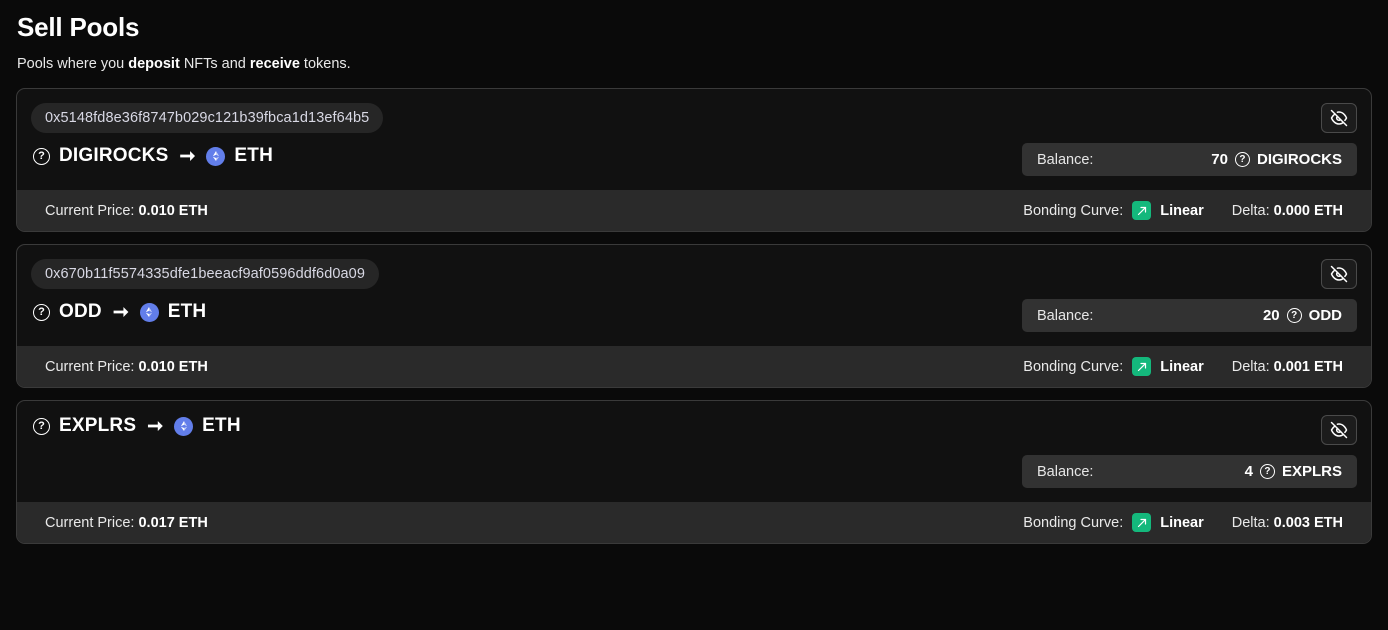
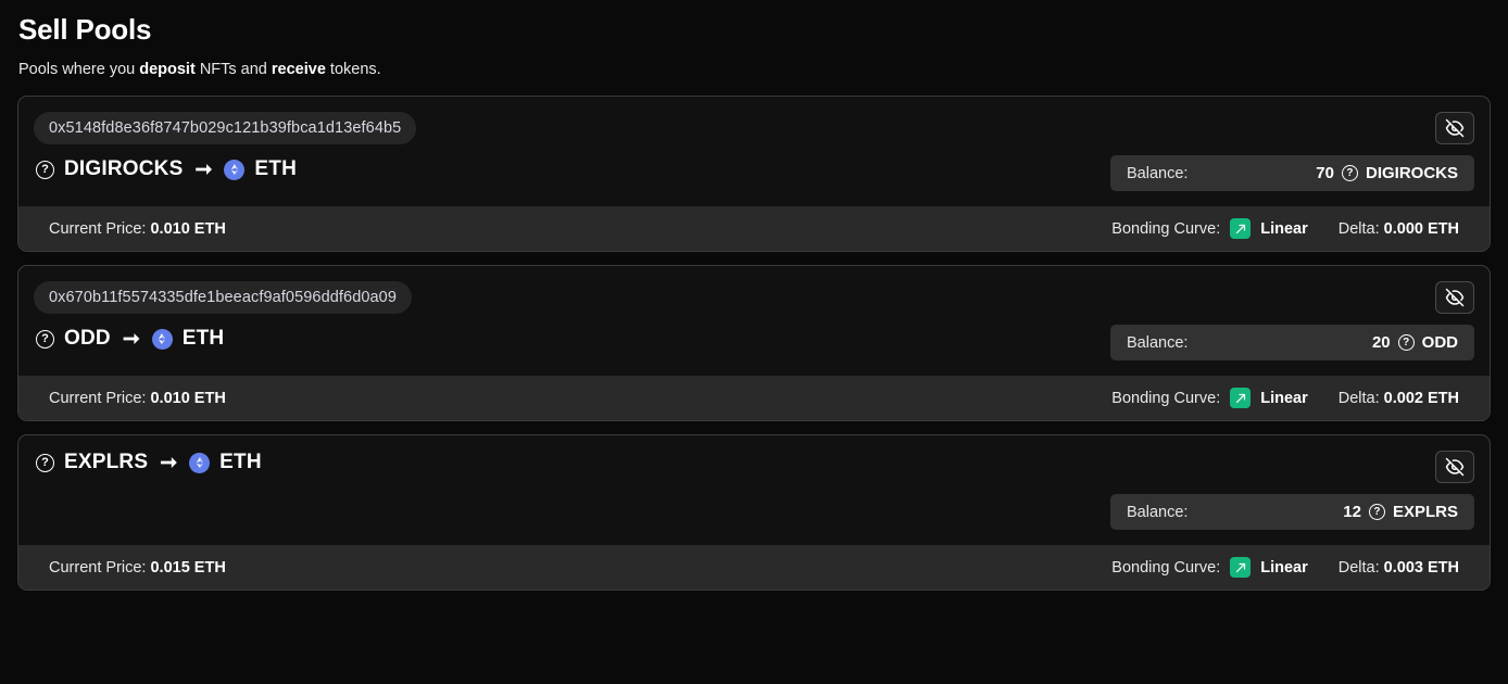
  Sell Pools
  Pools where you deposit NFTs and receive tokens.
  0x5148fd8e36f8747b029c121b39fbca1d13ef64b5
  ?
  DIGIROCKS
  ➞
  ETH
  Balance:
  70
  ?
  DIGIROCKS
  Current Price: 0.010 ETH
  Bonding Curve:
  Linear
  Delta: 0.000 ETH
  0x670b11f5574335dfe1beeacf9af0596ddf6d0a09
  ?
  ODD
  ➞
  ETH
  Balance:
  20
  ?
  ODD
  Current Price: 0.010 ETH
  Bonding Curve:
  Linear
- Delta: 0.001 ETH
+ Delta: 0.002 ETH
  ?
  EXPLRS
  ➞
  ETH
  Balance:
- 4
+ 12
  ?
  EXPLRS
- Current Price: 0.017 ETH
+ Current Price: 0.015 ETH
  Bonding Curve:
  Linear
  Delta: 0.003 ETH
